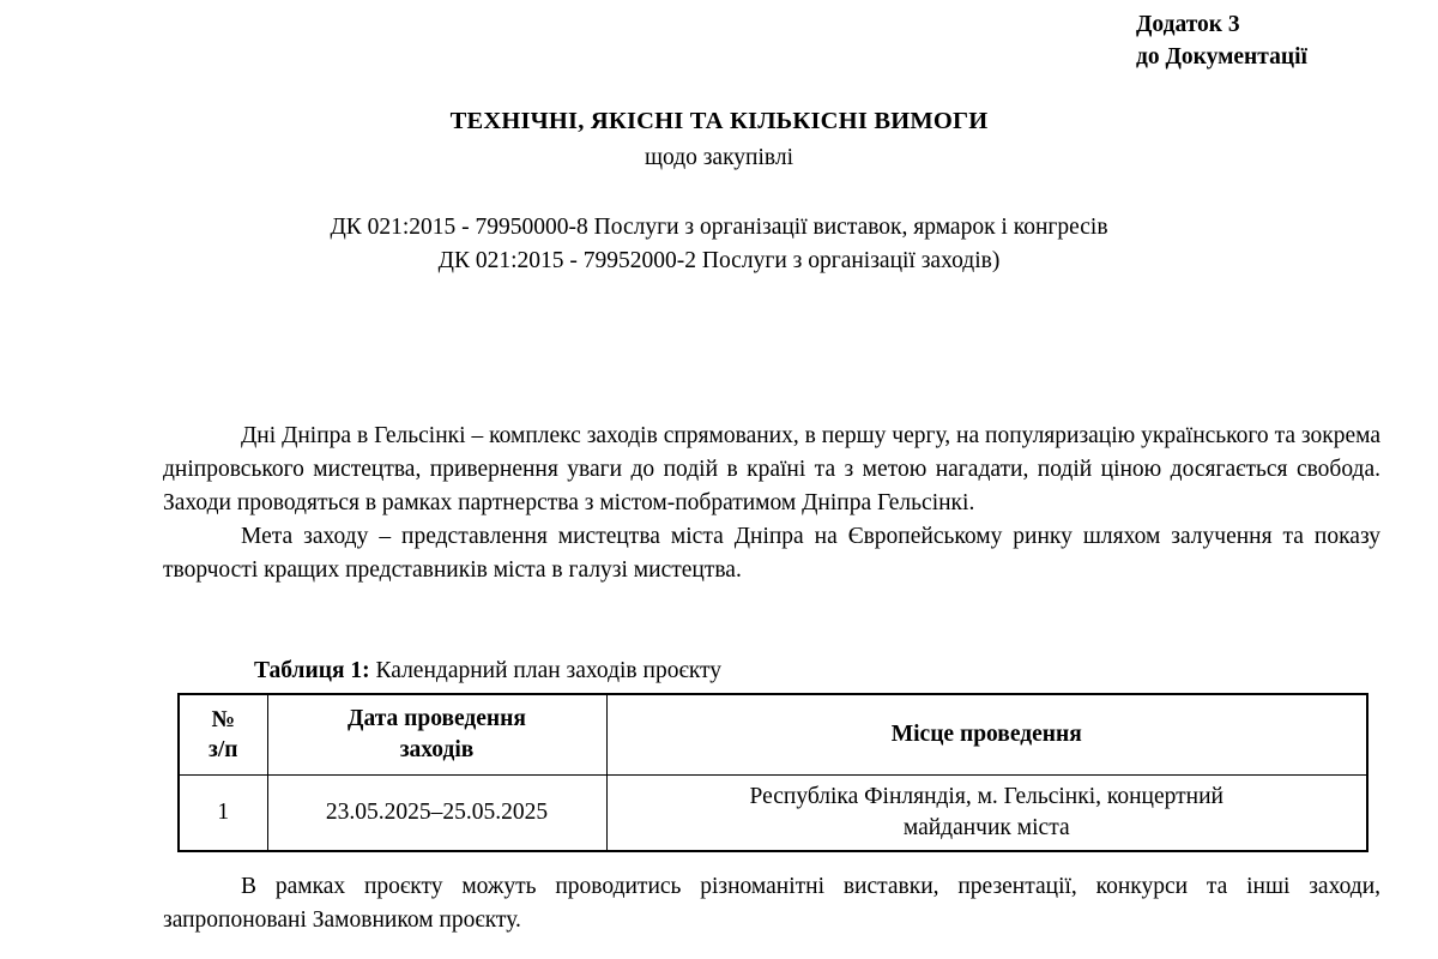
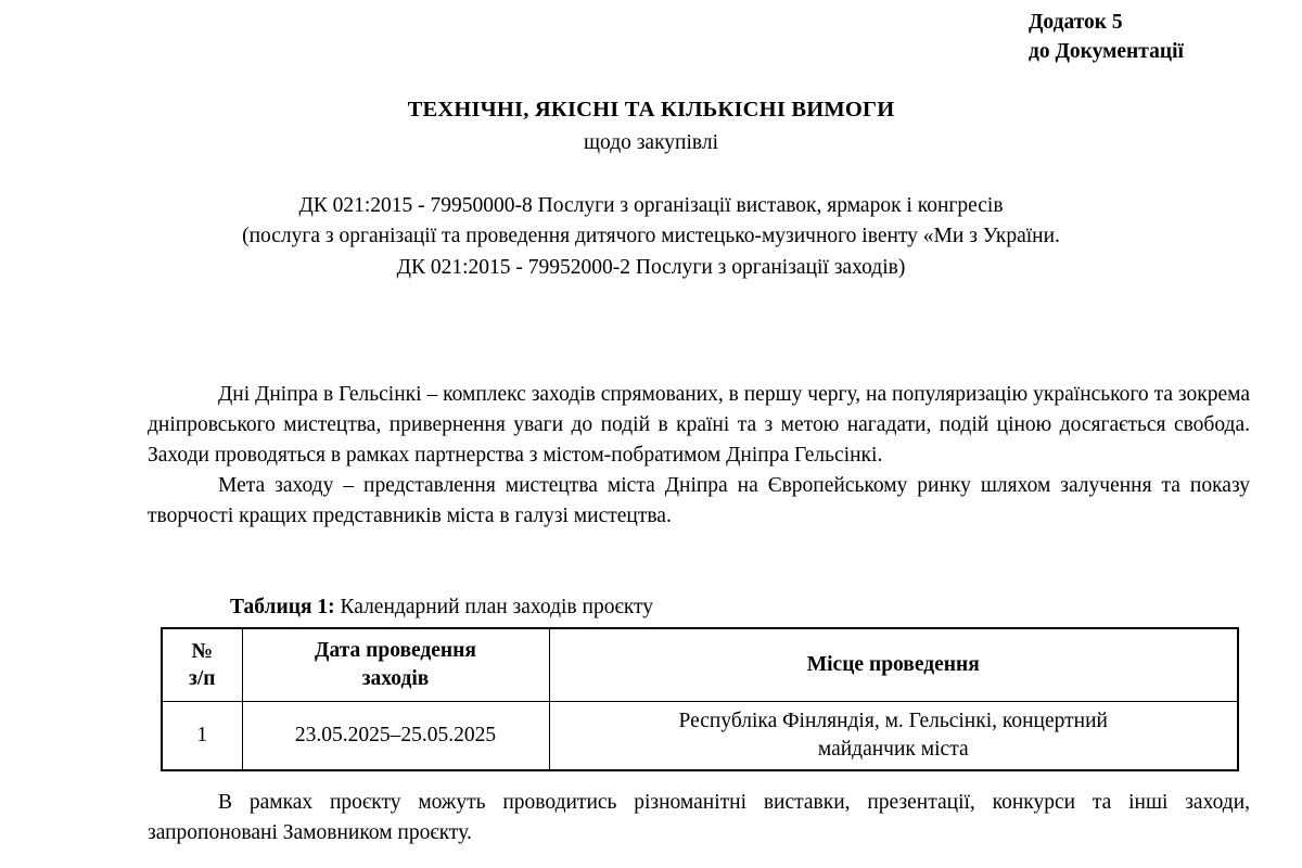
- Додаток 3
+ Додаток 5
  до Документації
  ТЕХНІЧНІ, ЯКІСНІ ТА КІЛЬКІСНІ ВИМОГИ
  щодо закупівлі
  ДК 021:2015 - 79950000-8 Послуги з організації виставок, ярмарок і конгресів
+ (послуга з організації та проведення дитячого мистецько-музичного івенту «Ми з України.
  ДК 021:2015 - 79952000-2 Послуги з організації заходів)
  Дні Дніпра в Гельсінкі – комплекс заходів спрямованих, в першу чергу, на популяризацію українського та зокрема дніпровського мистецтва, привернення уваги до подій в країні та з метою нагадати, подій ціною досягається свобода. Заходи проводяться в рамках партнерства з містом-побратимом Дніпра Гельсінкі.
  Мета заходу – представлення мистецтва міста Дніпра на Європейському ринку шляхом залучення та показу творчості кращих представників міста в галузі мистецтва.
  Таблиця 1: Календарний план заходів проєкту
  № з/п	Дата проведення заходів	Місце проведення
  1	23.05.2025–25.05.2025	Республіка Фінляндія, м. Гельсінкі, концертний майданчик міста
  В рамках проєкту можуть проводитись різноманітні виставки, презентації, конкурси та інші заходи, запропоновані Замовником проєкту.
